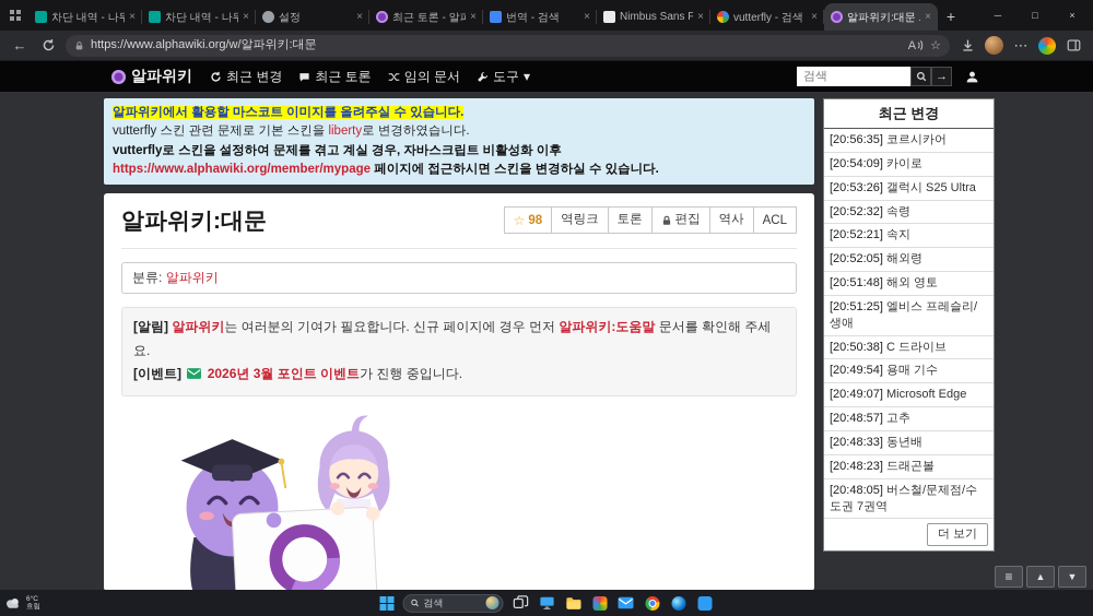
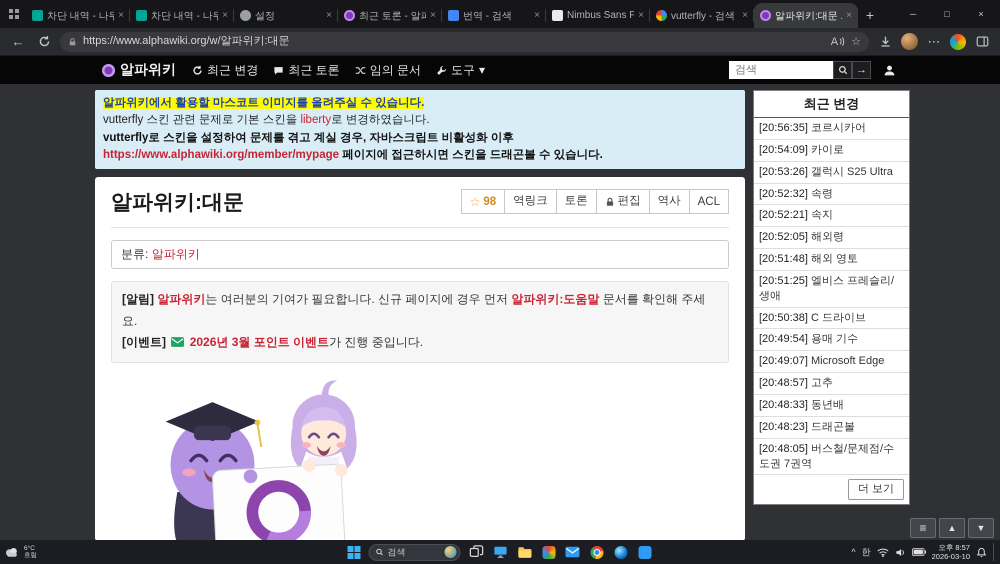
  차단 내역 - 나무
  ×
  차단 내역 - 나무
  ×
  설정
  ×
  ×
  번역 - 검색
  ×
  ×
  vutterfly - 검색
  ×
  알파위키:대문 .
  ×
  +
  ─
  □
  ×
  ←
  https://www.alphawiki.org/w/알파위키:대문
  A
  ☆
  ⋯
  알파위키
  최근 변경
  최근 토론
  임의 문서
  도구
  ▾
  검색
  →
  알파위키에서 활용할 마스코트 이미지를 올려주실 수 있습니다.
  vutterfly 스킨 관련 문제로 기본 스킨을 liberty로 변경하였습니다.
- vutterfly로 스킨을 설정하여 문제를 겪고 계실 경우, 자바스크립트 비활성화 이후 https://www.alphawiki.org/member/mypage 페이지에 접근하시면 스킨을 변경하실 수 있습니다.
+ vutterfly로 스킨을 설정하여 문제를 겪고 계실 경우, 자바스크립트 비활성화 이후 https://www.alphawiki.org/member/mypage 페이지에 접근하시면 스킨을 드래곤볼 수 있습니다.
  알파위키:대문
  ☆
  98
  역링크
  토론
  편집
  역사
  ACL
  분류: 알파위키
  [알림] 알파위키는 여러분의 기여가 필요합니다. 신규 페이지에 경우 먼저 알파위키:도움말 문서를 확인해 주세요.
  [이벤트] 2026년 3월 포인트 이벤트가 진행 중입니다.
  최근 변경
  [20:56:35] 코르시카어
  [20:54:09] 카이로
  [20:53:26] 갤럭시 S25 Ultra
  [20:52:32] 속령
  [20:52:21] 속지
  [20:52:05] 해외령
  [20:51:48] 해외 영토
  [20:51:25] 엘비스 프레슬리/생애
  [20:50:38] C 드라이브
  [20:49:54] 용매 기수
  [20:49:07] Microsoft Edge
  [20:48:57] 고추
  [20:48:33] 동년배
  [20:48:23] 드래곤볼
  [20:48:05] 버스철/문제점/수도권 7권역
  더 보기
  ≡
  ▲
  ▼
  검색
+ ^
+ 한
+ 오후 8:57
+ 2026-03-10
